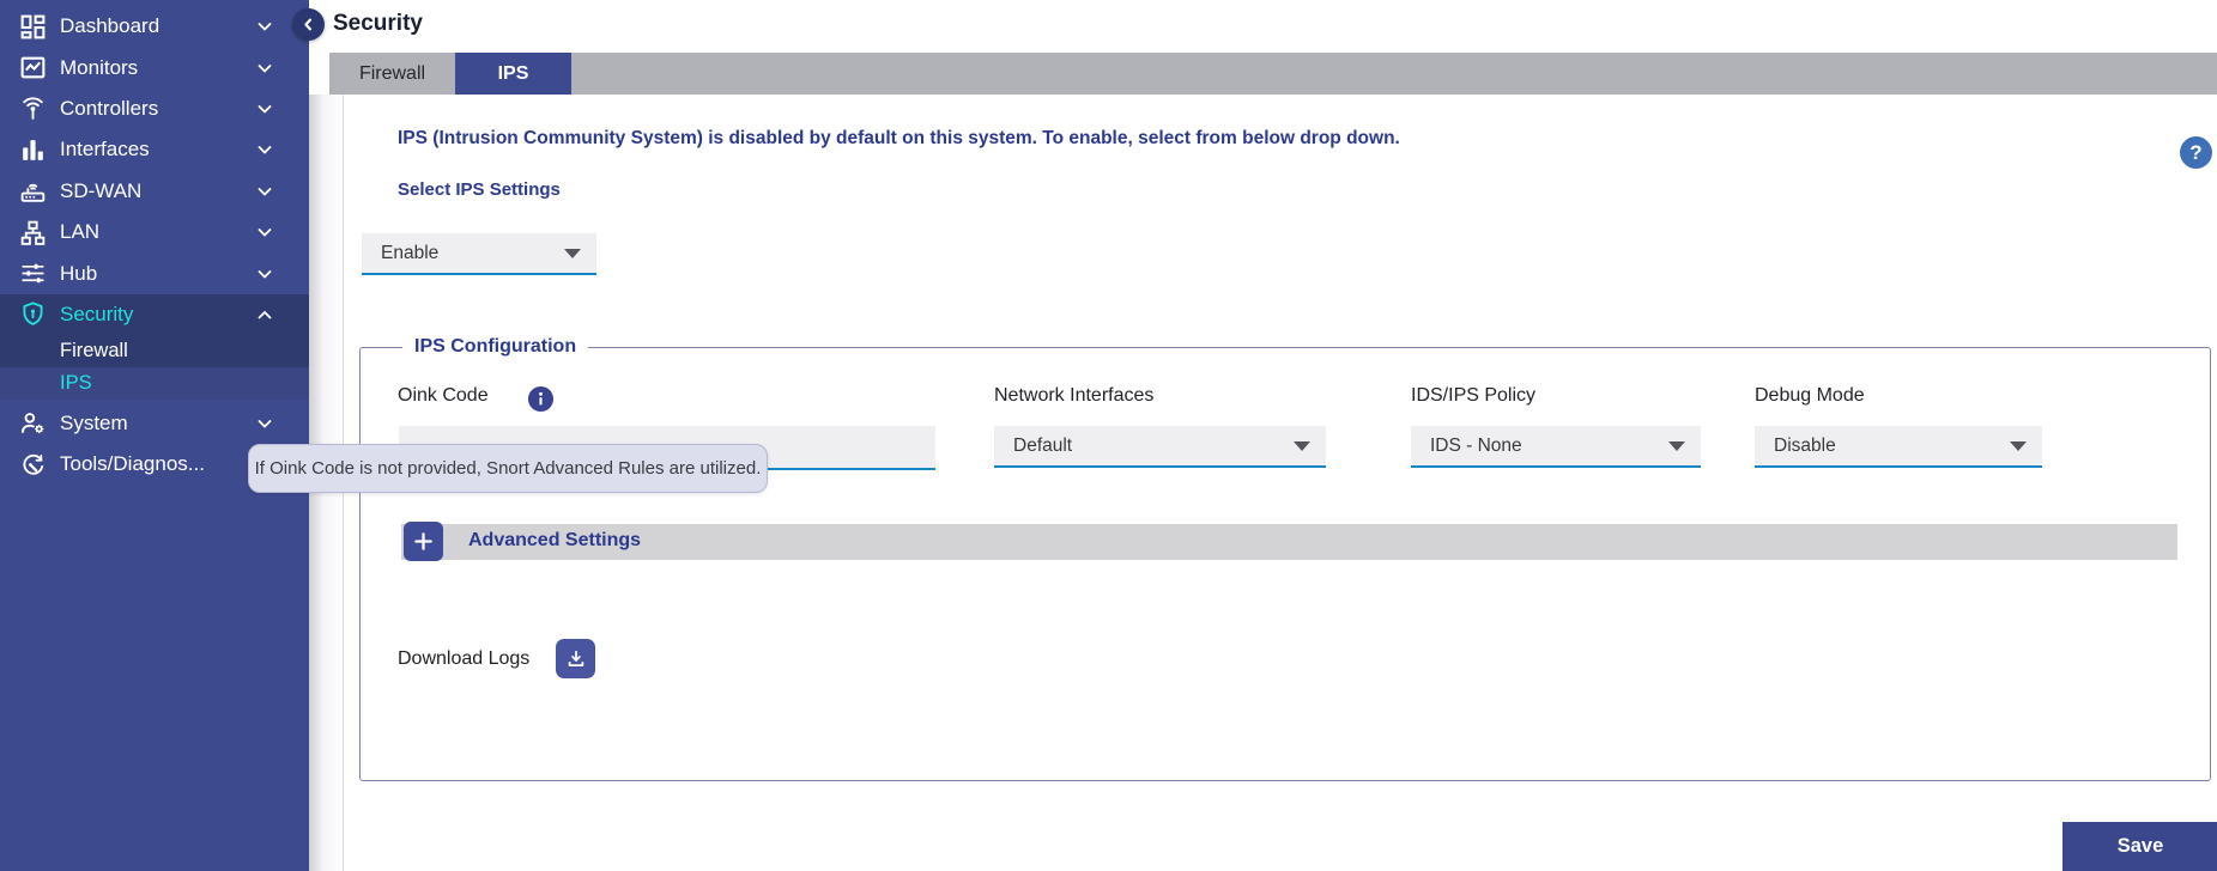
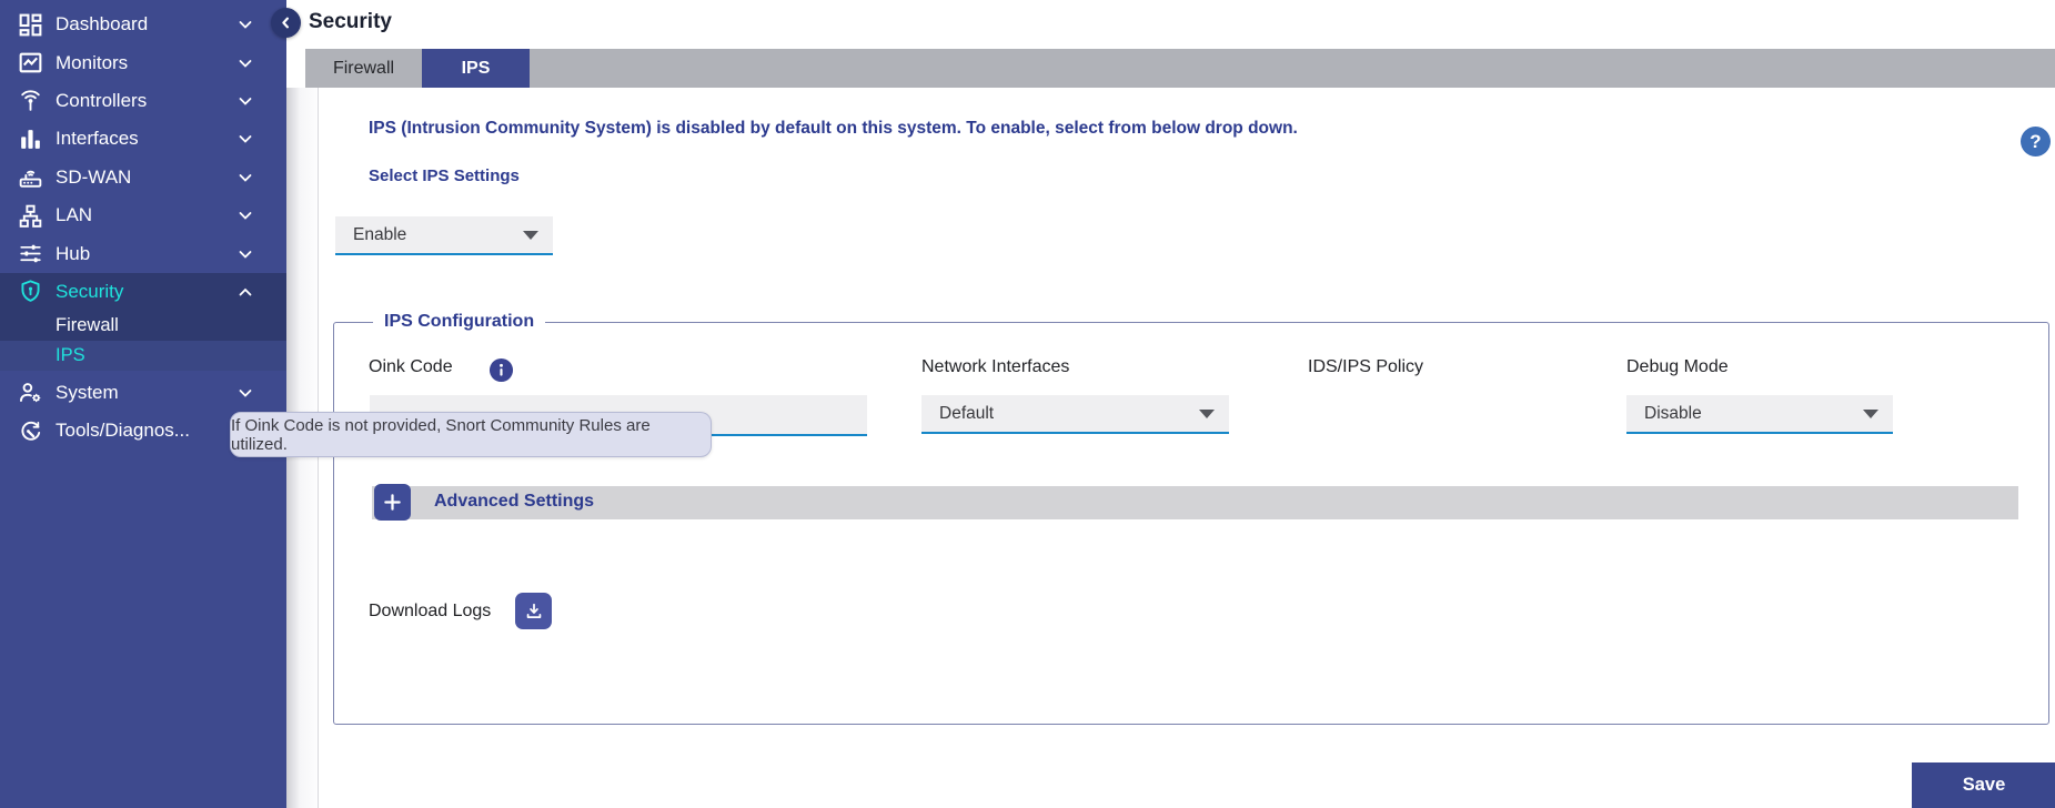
  Dashboard
  Monitors
  Controllers
  Interfaces
  SD-WAN
  LAN
  Hub
  Security
  Firewall
  IPS
  System
  Tools/Diagnos...
  Security
  Firewall
  IPS
  IPS (Intrusion Community System) is disabled by default on this system. To enable, select from below drop down.
  Select IPS Settings
  Enable
  IPS Configuration
  Oink Code
  Network Interfaces
  IDS/IPS Policy
  Debug Mode
  Default
- IDS - None
  Disable
  Advanced Settings
  Download Logs
- If Oink Code is not provided, Snort Advanced Rules are utilized.
+ If Oink Code is not provided, Snort Community Rules are utilized.
  ?
  Save
